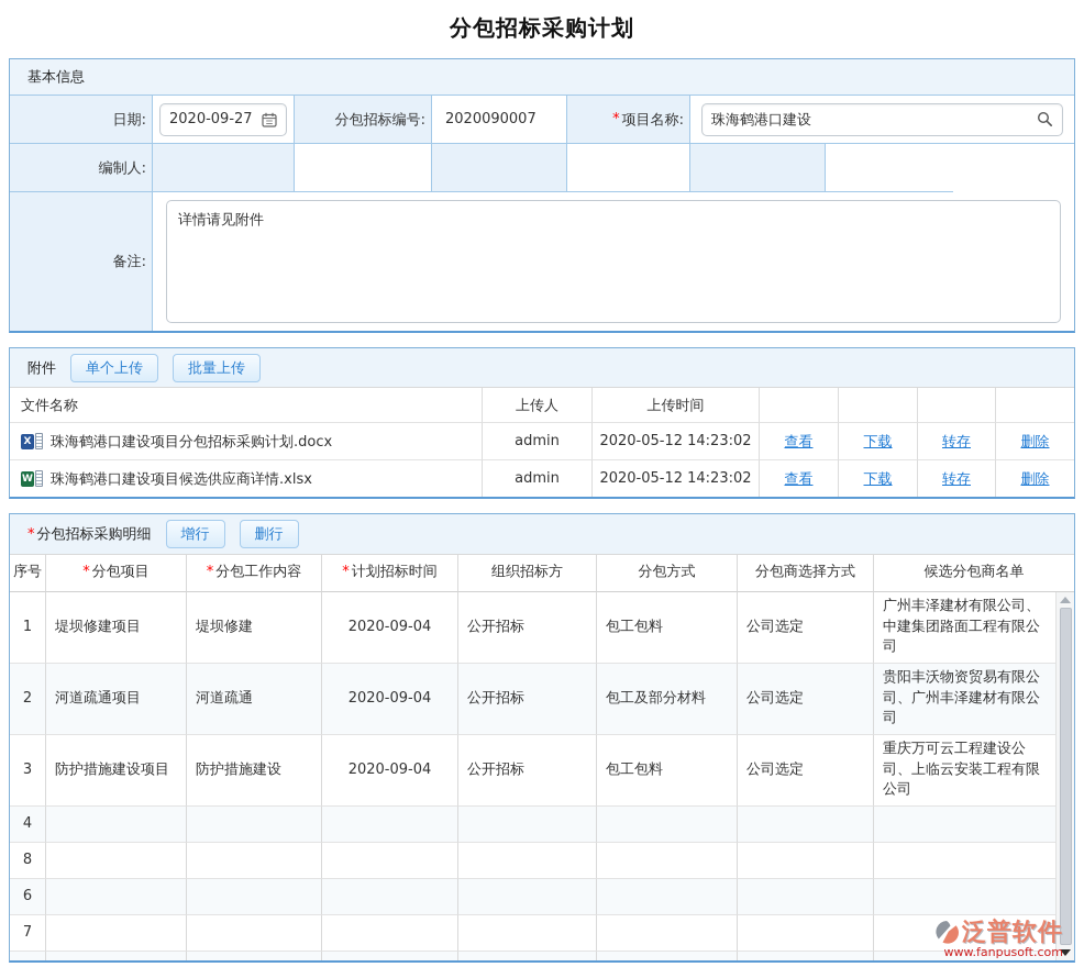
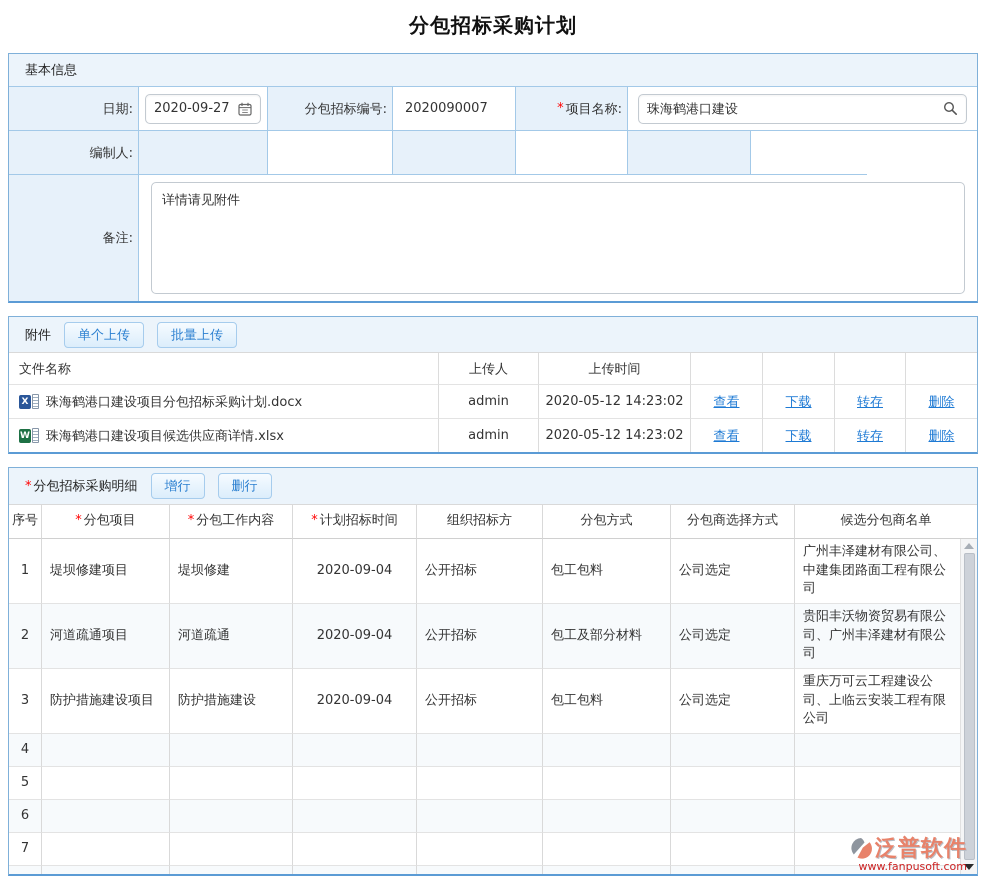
  分包招标采购计划
  基本信息
  日期:
  2020-09-27
  分包招标编号:
  2020090007
  *
  项目名称:
  珠海鹤港口建设
  编制人:
  备注:
  详情请见附件
  附件
  单个上传
  批量上传
  文件名称
  上传人
  上传时间
  X
  珠海鹤港口建设项目分包招标采购计划.docx
  admin
  2020-05-12 14:23:02
  查看
  下载
  转存
  删除
  W
  珠海鹤港口建设项目候选供应商详情.xlsx
  admin
  2020-05-12 14:23:02
  查看
  下载
  转存
  删除
  * 分包招标采购明细
  增行
  删行
  序号
  *
  分包项目
  *
  分包工作内容
  *
  计划招标时间
  组织招标方
  分包方式
  分包商选择方式
  候选分包商名单
  1
  堤坝修建项目
  堤坝修建
  2020-09-04
  公开招标
  包工包料
  公司选定
  广州丰泽建材有限公司、中建集团路面工程有限公司
  2
  河道疏通项目
  河道疏通
  2020-09-04
  公开招标
  包工及部分材料
  公司选定
  贵阳丰沃物资贸易有限公司、广州丰泽建材有限公司
  3
  防护措施建设项目
  防护措施建设
  2020-09-04
  公开招标
  包工包料
  公司选定
  重庆万可云工程建设公司、上临云安装工程有限公司
  4
- 8
+ 5
  6
  7
  泛普软件
  www.fanpusoft.com
